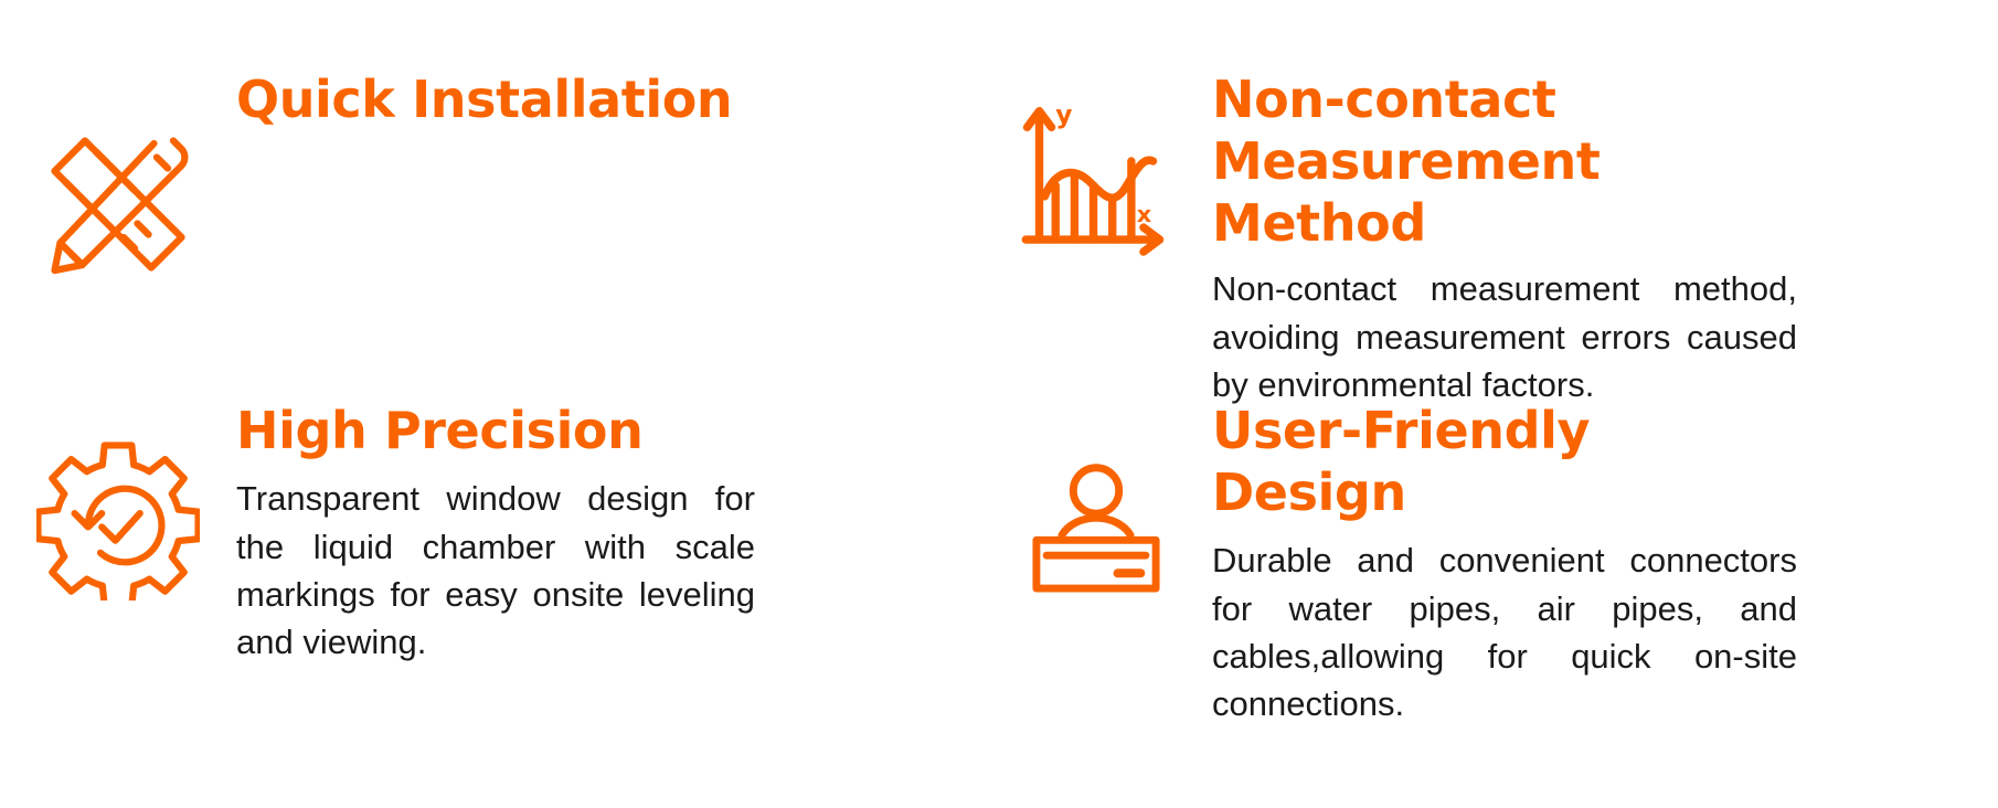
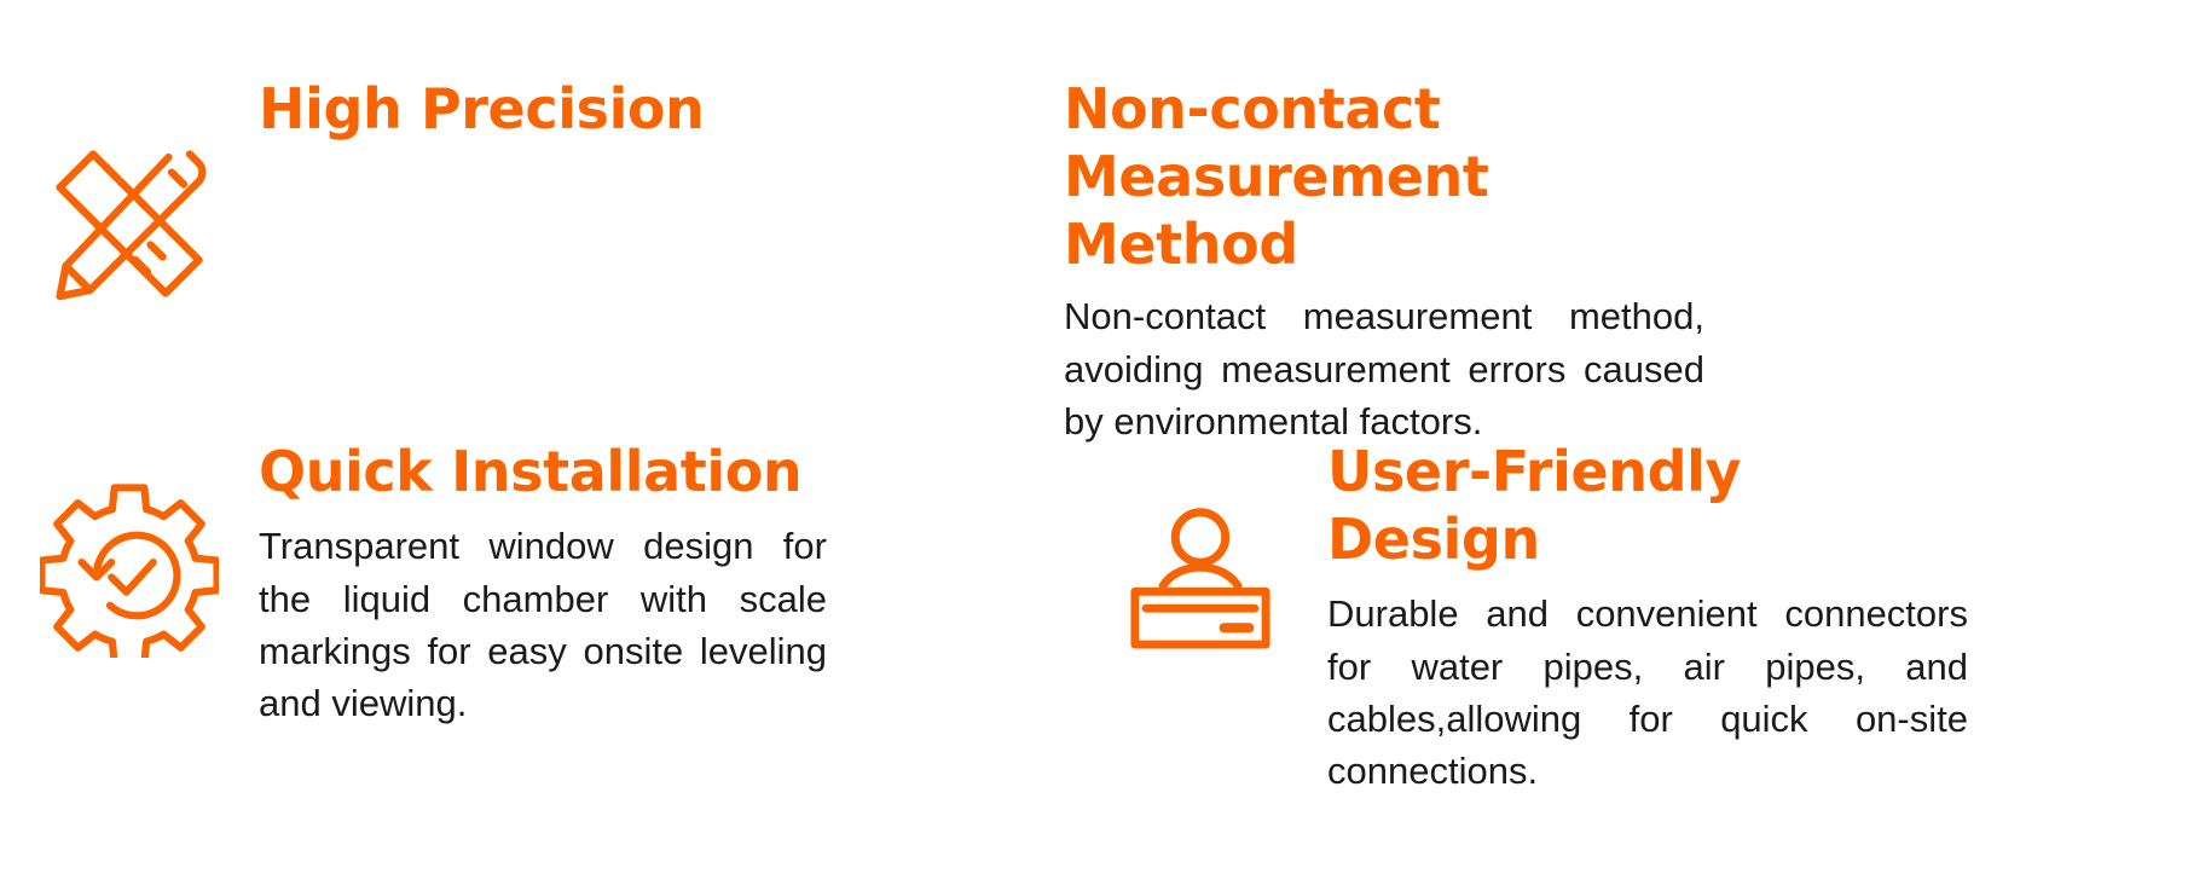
- Quick Installation
+ High Precision
- y
- x
  Non-contact
  Measurement Method
  Non-contact measurement method, avoiding measurement errors caused by environmental factors.
- High Precision
+ Quick Installation
  Transparent window design for the liquid chamber with scale markings for easy onsite leveling and viewing.
  User-Friendly Design
  Durable and convenient connectors for water pipes, air pipes, and cables,allowing for quick on-site connections.
